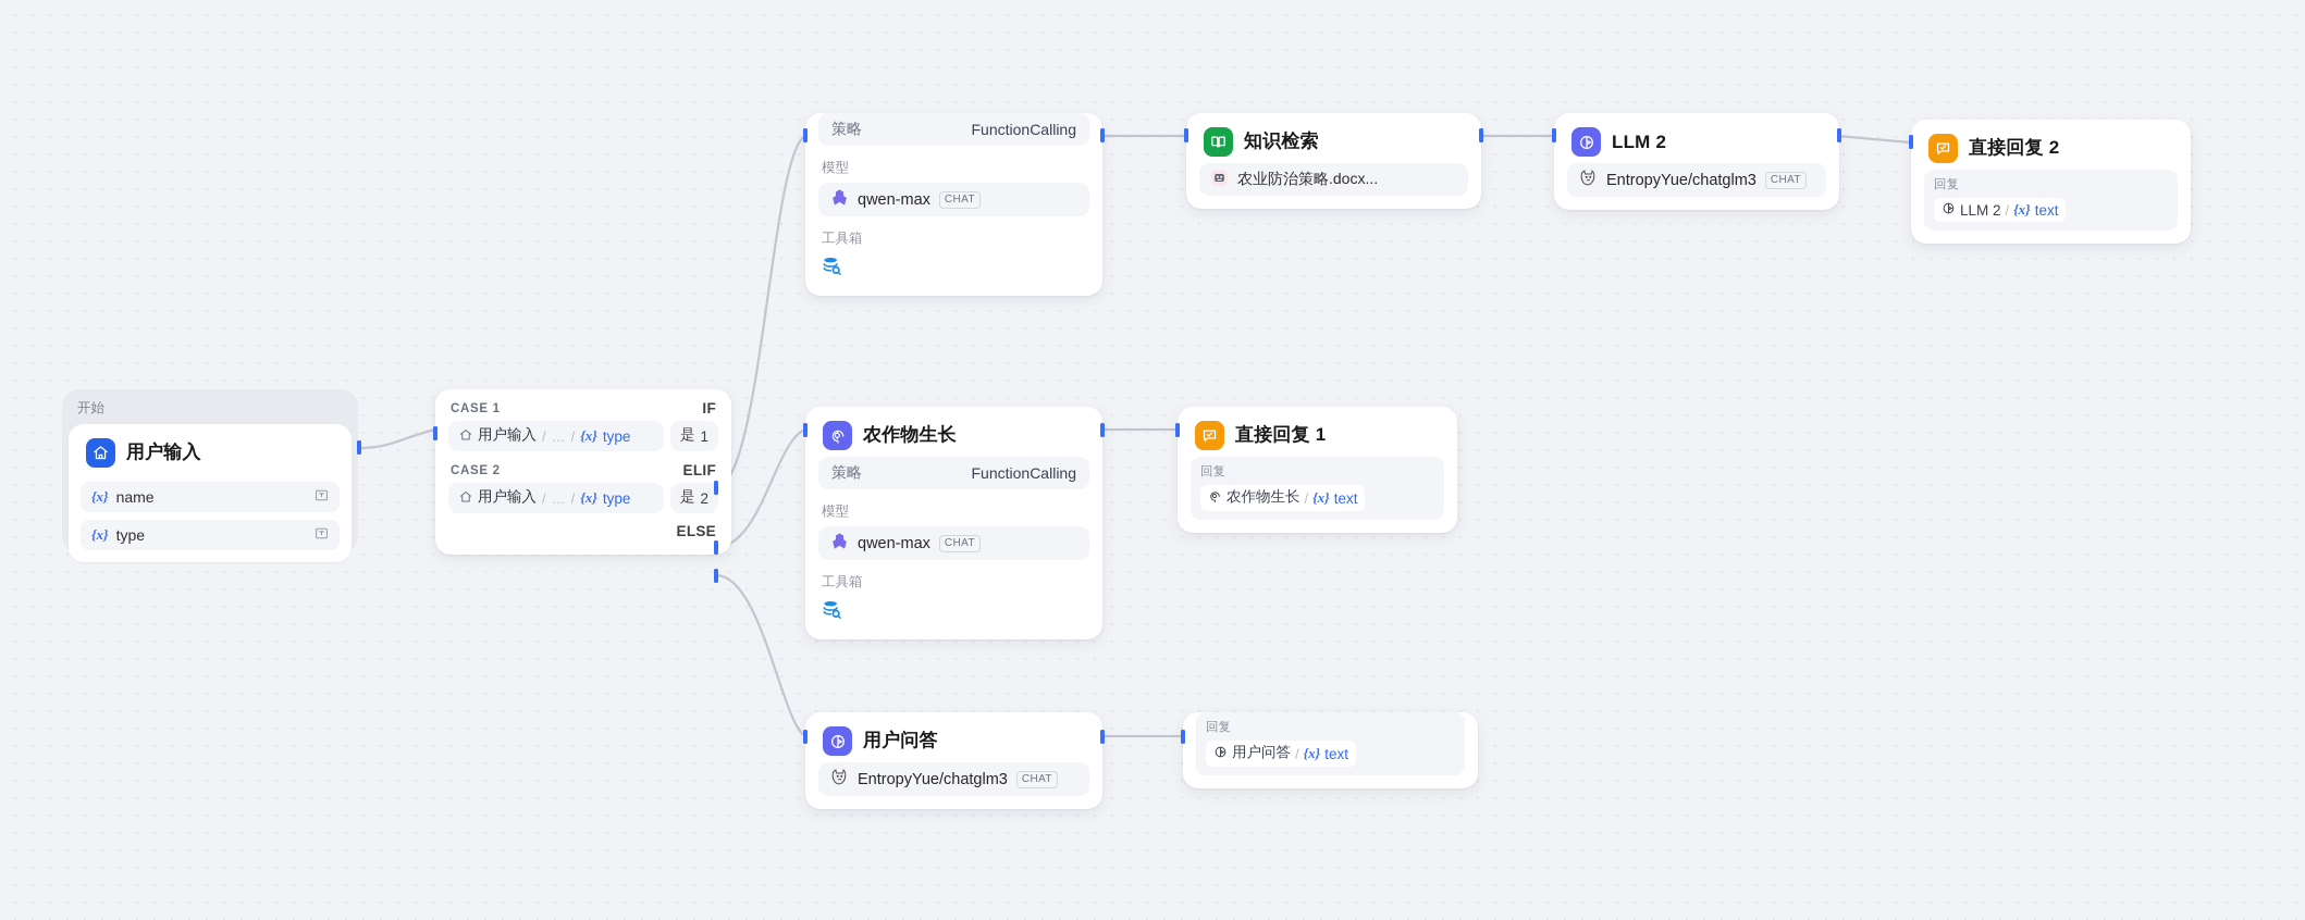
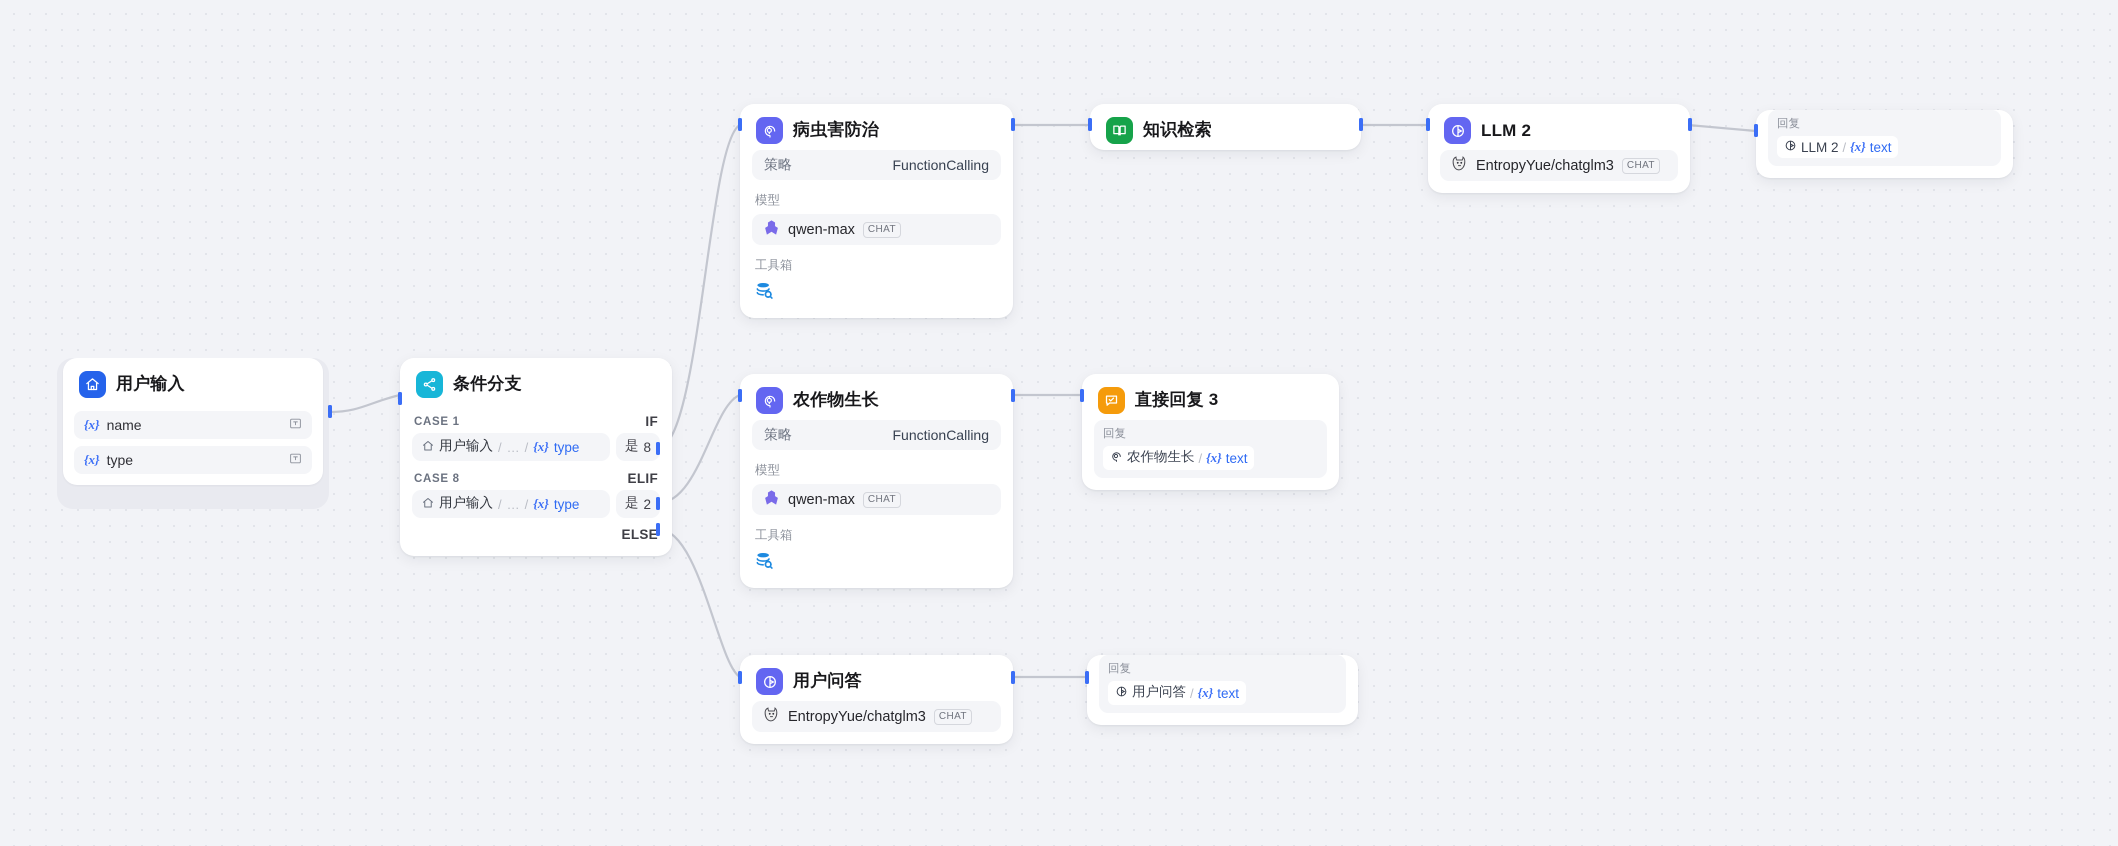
- 开始
  用户输入
  {x}
  name
  {x}
  type
+ 条件分支
  CASE 1
  IF
  用户输入
  /
  …
  /
  {x}
  type
  是
- 1
+ 8
- CASE 2
+ CASE 8
  ELIF
  用户输入
  /
  …
  /
  {x}
  type
  是
  2
  ELSE
+ 病虫害防治
  策略
  FunctionCalling
  模型
  qwen-max
  CHAT
  工具箱
  知识检索
- 农业防治策略.docx...
  LLM 2
  EntropyYue/chatglm3
  CHAT
- 直接回复 2
  回复
  LLM 2
  /
  {x}
  text
  农作物生长
  策略
  FunctionCalling
  模型
  qwen-max
  CHAT
  工具箱
- 直接回复 1
+ 直接回复 3
  回复
  农作物生长
  /
  {x}
  text
  用户问答
  EntropyYue/chatglm3
  CHAT
  回复
  用户问答
  /
  {x}
  text
